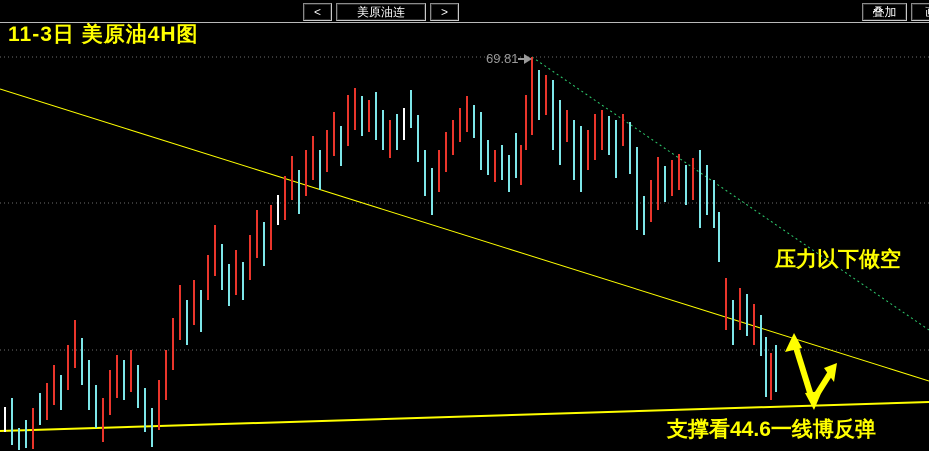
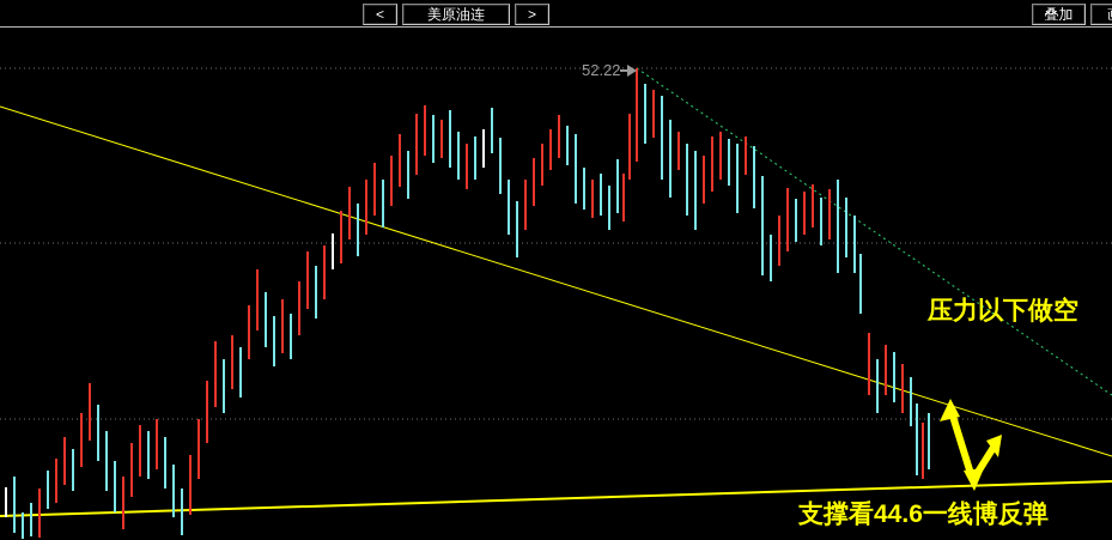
  <
  美原油连
  >
  叠加
- 11-3日 美原油4H图
  压力以下做空
  支撑看44.6一线博反弹
- 69.81
+ 52.22
